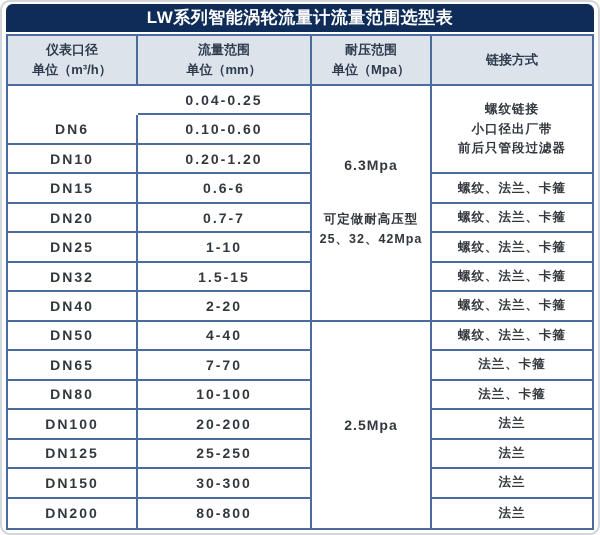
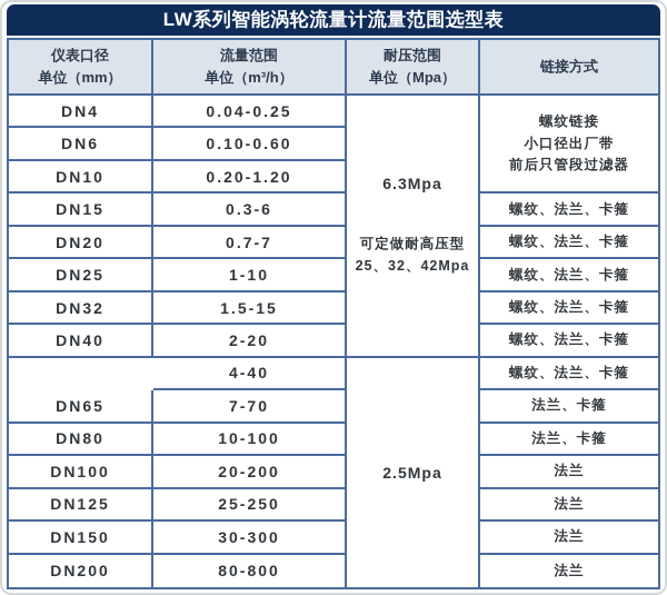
  LW系列智能涡轮流量计流量范围选型表
  仪表口径
- 单位（m³/h）
+ 单位（mm）
  流量范围
- 单位（mm）
+ 单位（m³/h）
  耐压范围
  单位（Mpa）
  链接方式
+ DN4
  DN6
  DN10
  DN15
  DN20
  DN25
  DN32
  DN40
- DN50
  DN65
  DN80
  DN100
  DN125
  DN150
  DN200
  0.04-0.25
  0.10-0.60
  0.20-1.20
- 0.6-6
+ 0.3-6
  0.7-7
  1-10
  1.5-15
  2-20
  4-40
  7-70
  10-100
  20-200
  25-250
  30-300
  80-800
  6.3Mpa
  可定做耐高压型
  25、32、42Mpa
  2.5Mpa
  螺纹链接
  小口径出厂带
  前后只管段过滤器
  螺纹、法兰、卡箍
  螺纹、法兰、卡箍
  螺纹、法兰、卡箍
  螺纹、法兰、卡箍
  螺纹、法兰、卡箍
  螺纹、法兰、卡箍
  法兰、卡箍
  法兰、卡箍
  法兰
  法兰
  法兰
  法兰
